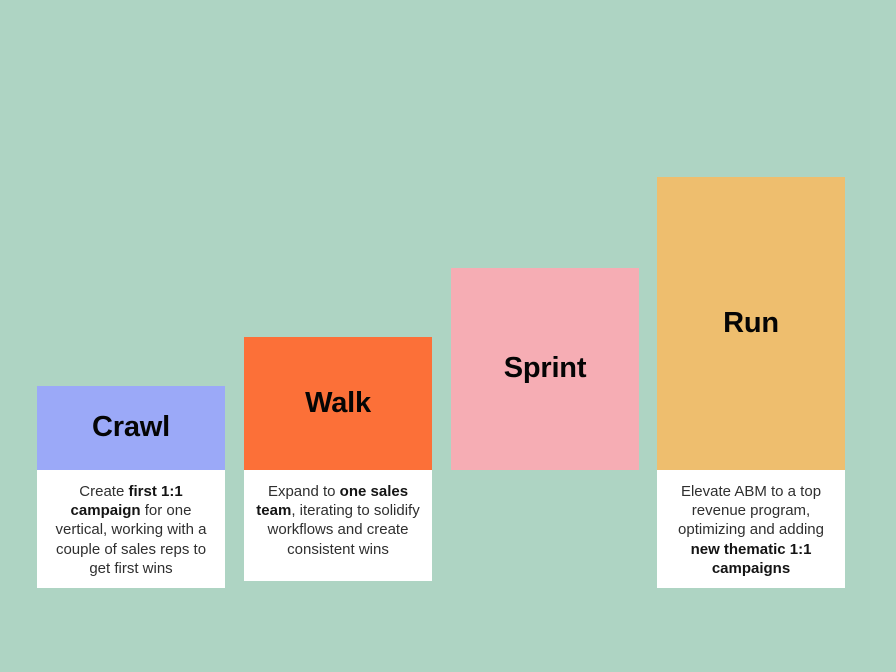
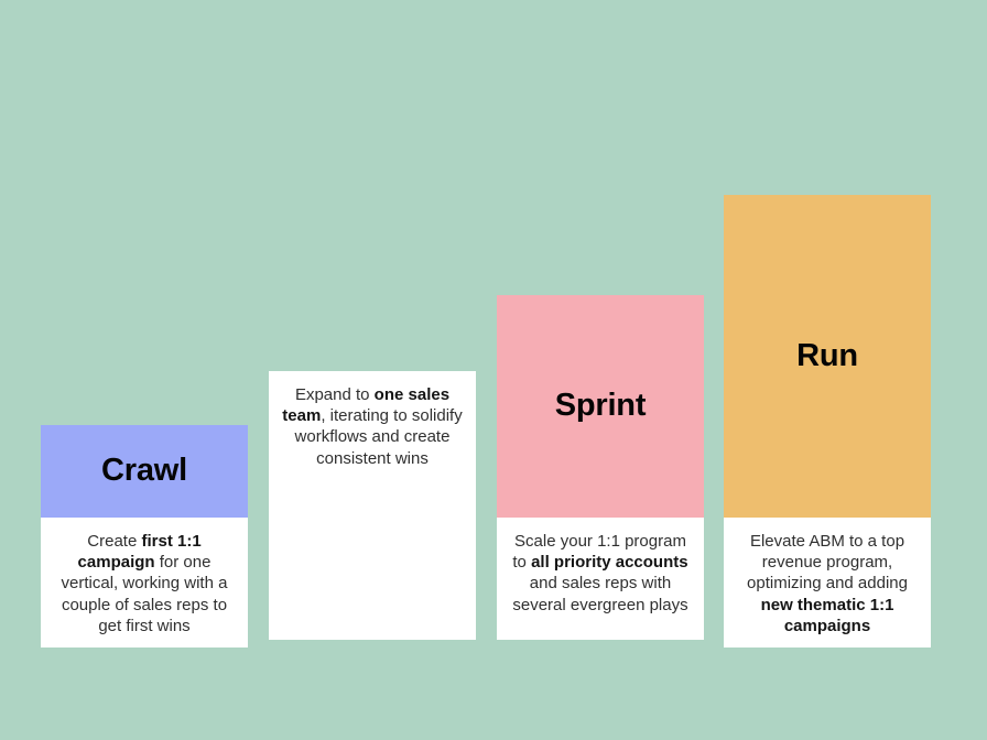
  Crawl
  Create first 1:1 campaign for one vertical, working with a couple of sales reps to get first wins
- Walk
  Expand to one sales team, iterating to solidify workflows and create consistent wins
  Sprint
+ Scale your 1:1 program to all priority accounts and sales reps with several evergreen plays
  Run
  Elevate ABM to a top revenue program, optimizing and adding new thematic 1:1 campaigns
